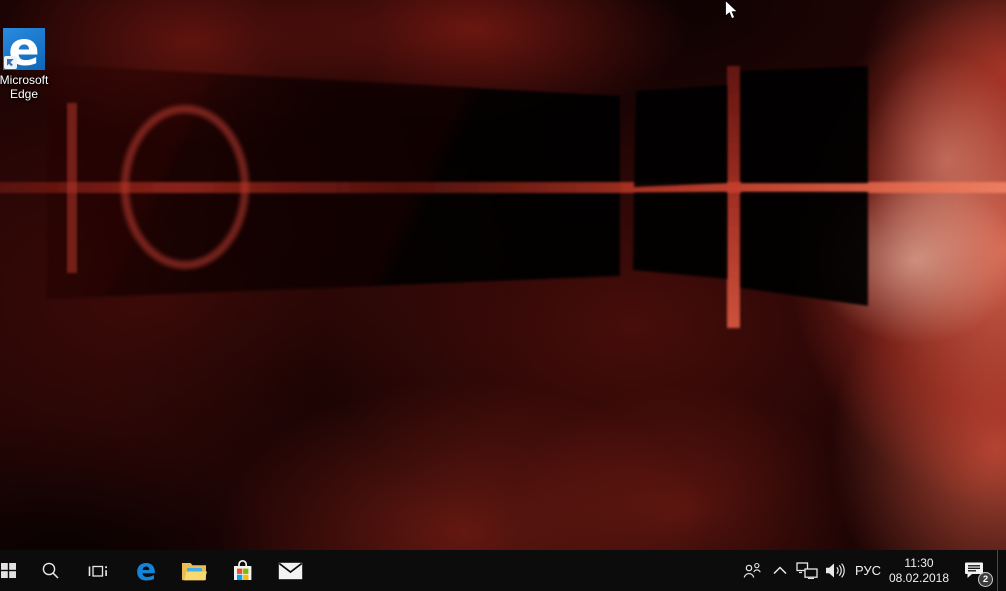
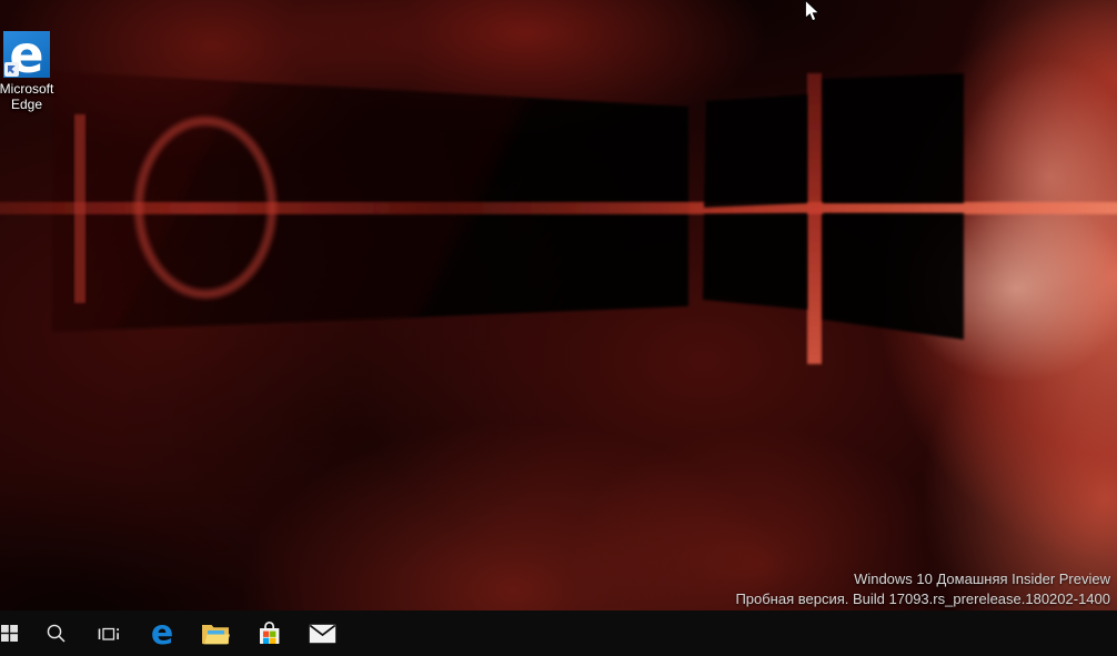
  e
  Microsoft
  Edge
+ Windows 10 Домашняя Insider Preview
+ Пробная версия. Build 17093.rs_prerelease.180202-1400
  e
- РУС
- 11:30
- 08.02.2018
- 2
